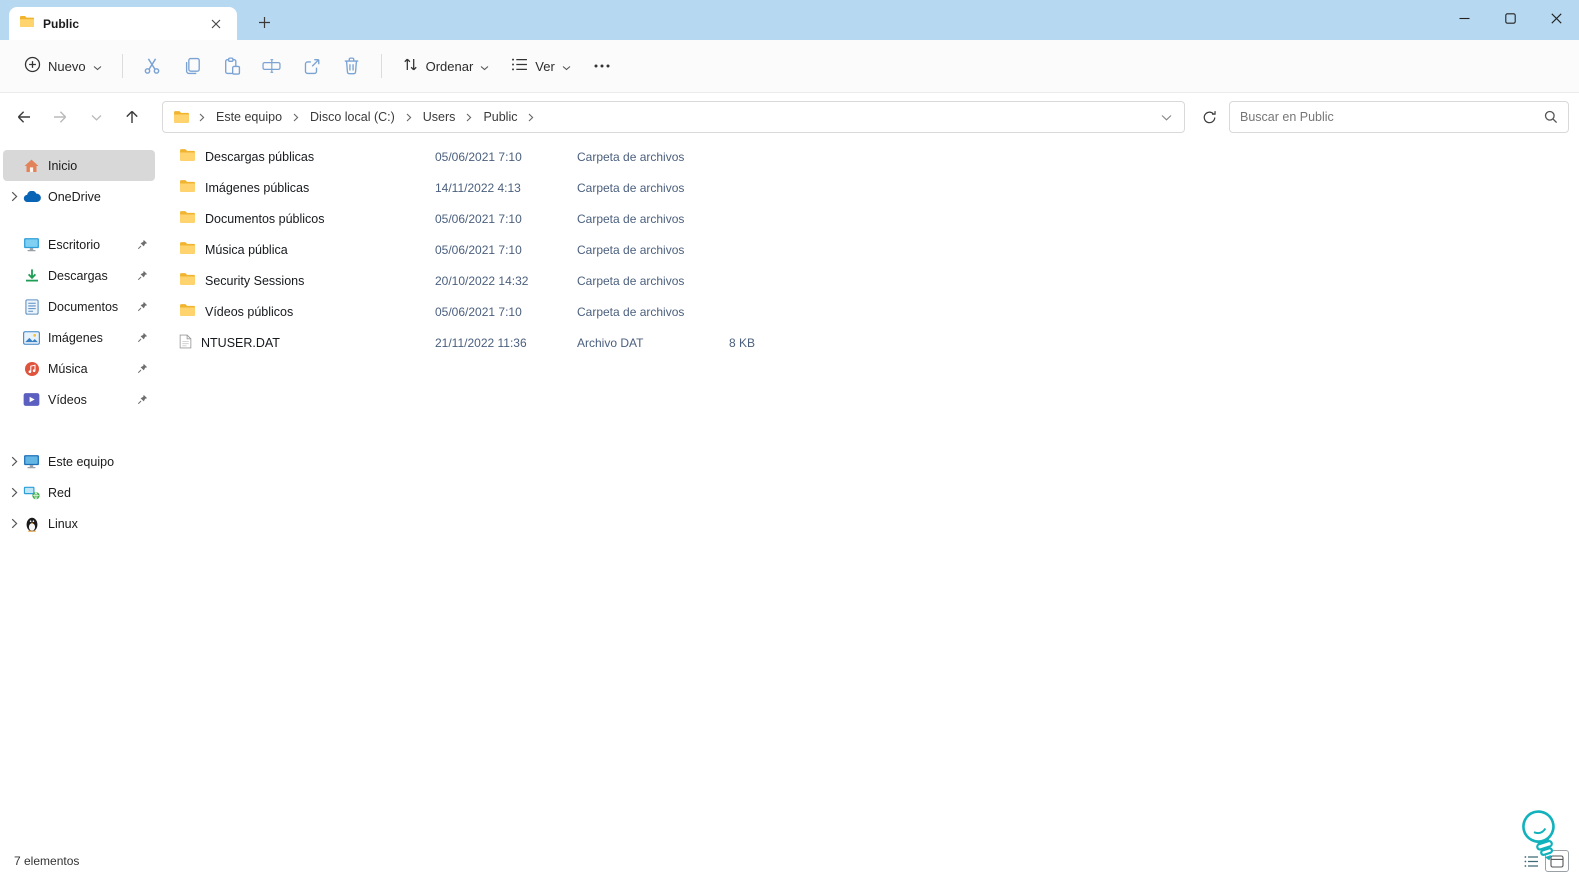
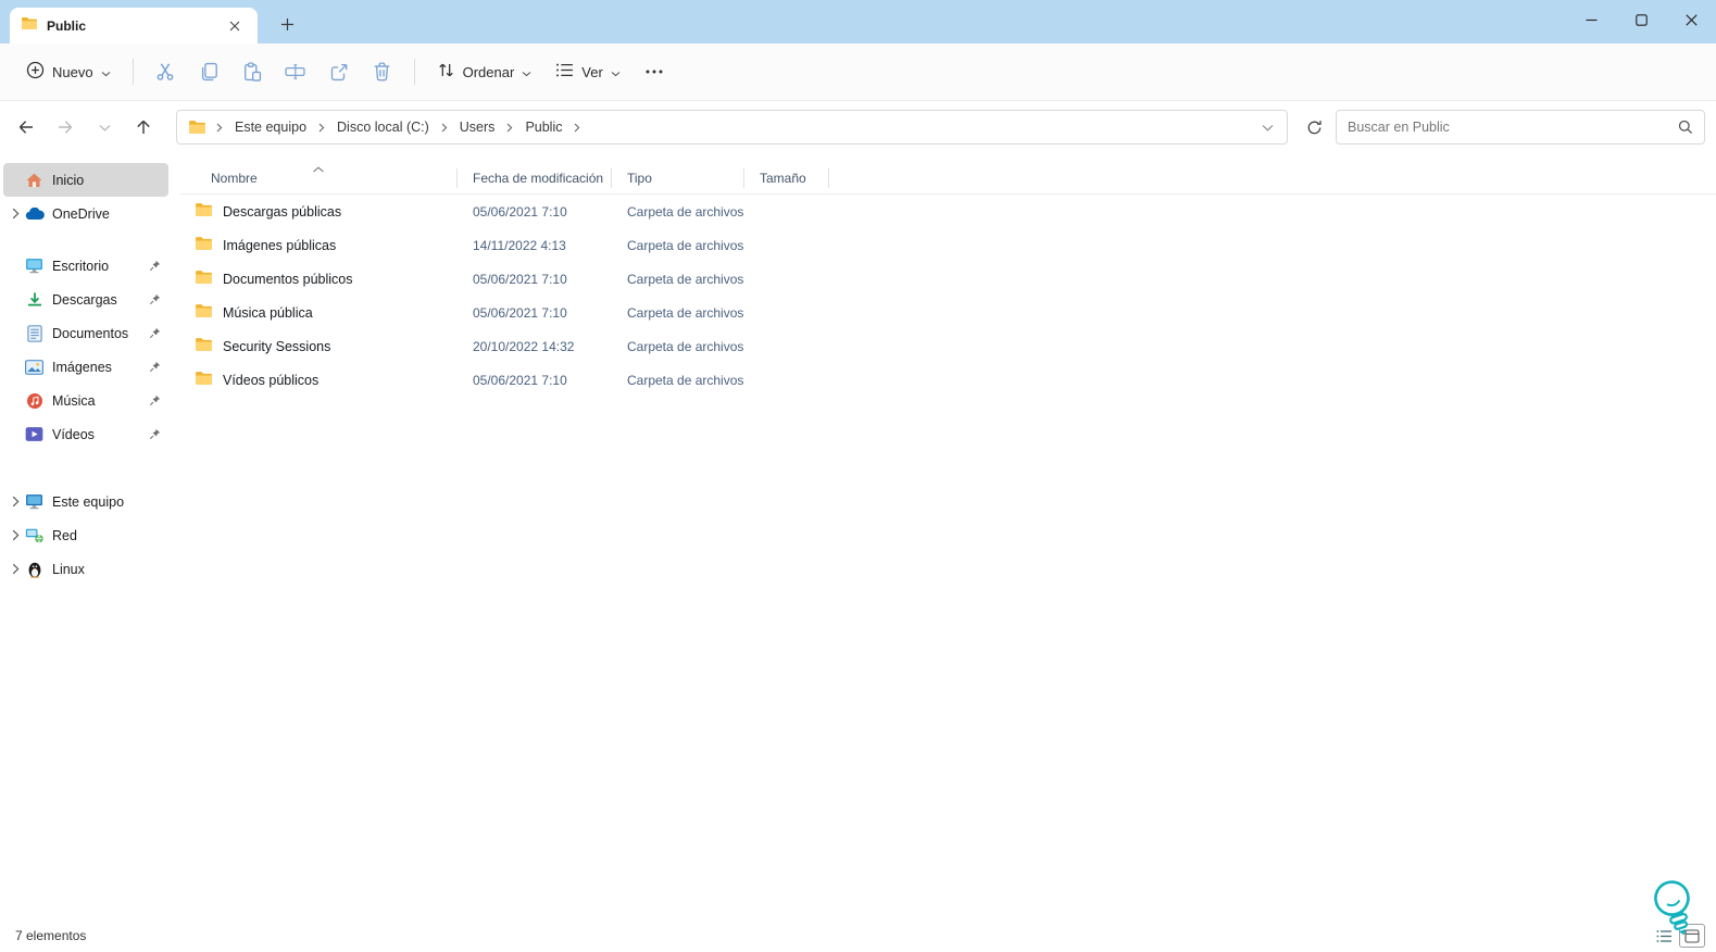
  Public
  Nuevo
  Ordenar
  Ver
  Este equipo
  Disco local (C:)
  Users
  Public
  Buscar en Public
  Inicio
  OneDrive
  Escritorio
  Descargas
  Documentos
  Imágenes
  Música
  Vídeos
  Este equipo
  Red
  Linux
+ Nombre
+ Fecha de modificación
+ Tipo
+ Tamaño
  Descargas públicas
  05/06/2021 7:10
  Carpeta de archivos
  Imágenes públicas
  14/11/2022 4:13
  Carpeta de archivos
  Documentos públicos
  05/06/2021 7:10
  Carpeta de archivos
  Música pública
  05/06/2021 7:10
  Carpeta de archivos
  Security Sessions
  20/10/2022 14:32
  Carpeta de archivos
  Vídeos públicos
  05/06/2021 7:10
  Carpeta de archivos
- NTUSER.DAT
- 21/11/2022 11:36
- Archivo DAT
- 8 KB
  7 elementos
